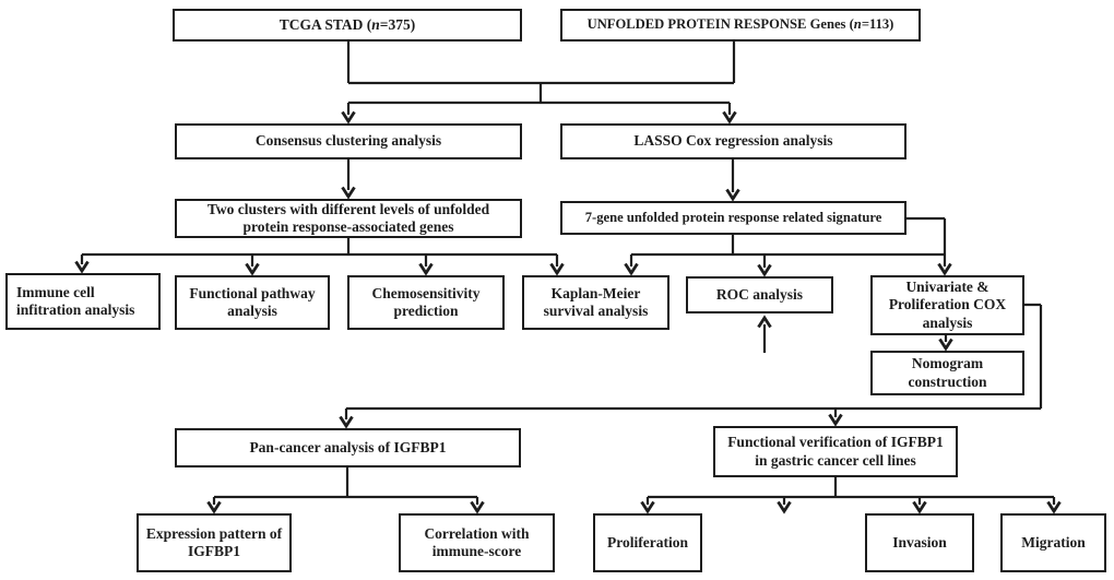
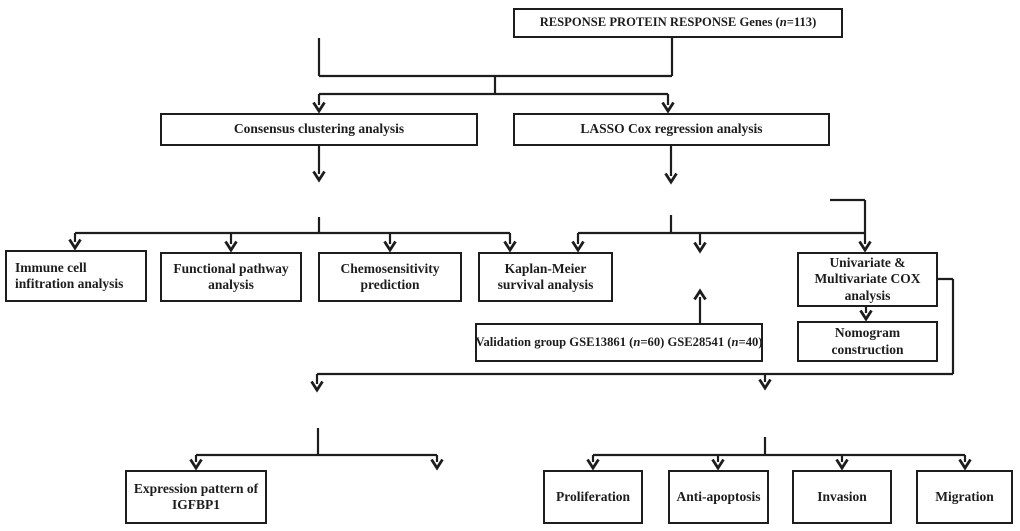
- TCGA STAD (n=375)
- UNFOLDED PROTEIN RESPONSE Genes (n=113)
+ RESPONSE PROTEIN RESPONSE Genes (n=113)
  Consensus clustering analysis
  LASSO Cox regression analysis
- Two clusters with different levels of unfolded protein response-associated genes
- 7-gene unfolded protein response related signature
  Immune cell infitration analysis
  Functional pathway analysis
  Chemosensitivity prediction
  Kaplan-Meier survival analysis
- ROC analysis
- Univariate & Proliferation COX analysis
+ Univariate & Multivariate COX analysis
+ Validation group GSE13861 (n=60) GSE28541 (n=40)
  Nomogram construction
- Pan-cancer analysis of IGFBP1
- Functional verification of IGFBP1 in gastric cancer cell lines
  Expression pattern of IGFBP1
- Correlation with immune-score
  Proliferation
+ Anti-apoptosis
  Invasion
  Migration
